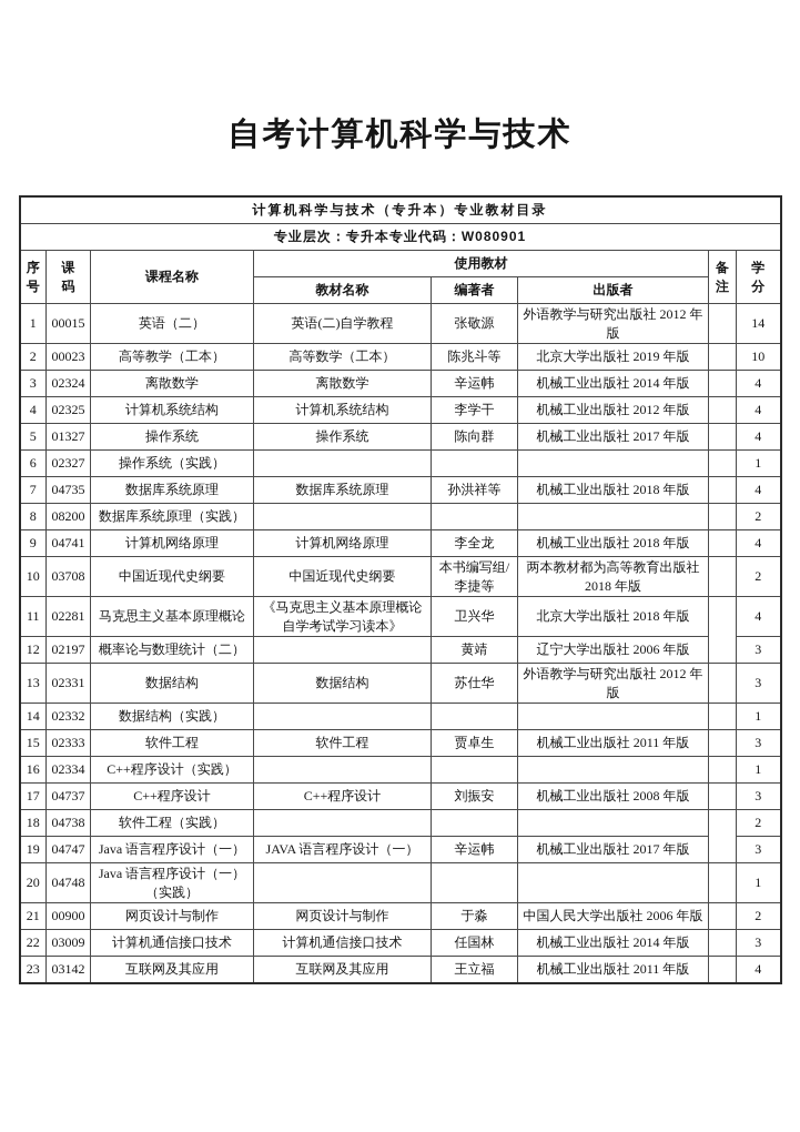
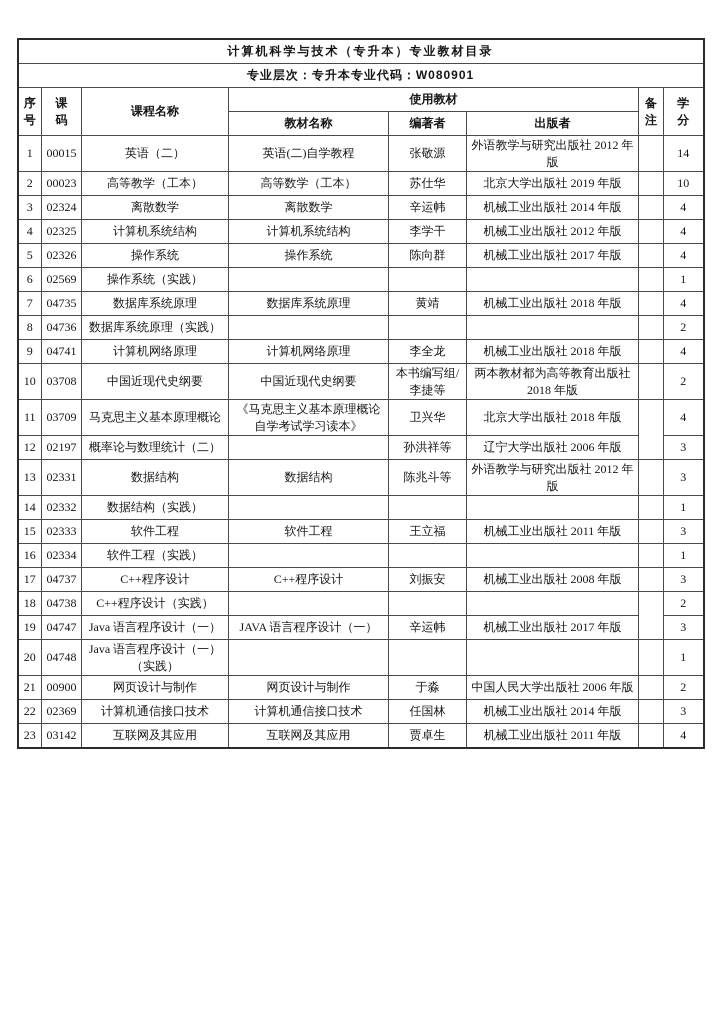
- 自考计算机科学与技术
  计算机科学与技术（专升本）专业教材目录
  专业层次：专升本专业代码：W080901
  序 号	课 码	课程名称	使用教材	备 注	学 分
  教材名称	编著者	出版者
  1	00015	英语（二）	英语(二)自学教程	张敬源	外语教学与研究出版社 2012 年版		14
- 2	00023	高等教学（工本）	高等数学（工本）	陈兆斗等	北京大学出版社 2019 年版		10
+ 2	00023	高等教学（工本）	高等数学（工本）	苏仕华	北京大学出版社 2019 年版		10
  3	02324	离散数学	离散数学	辛运帏	机械工业出版社 2014 年版		4
  4	02325	计算机系统结构	计算机系统结构	李学干	机械工业出版社 2012 年版		4
- 5	01327	操作系统	操作系统	陈向群	机械工业出版社 2017 年版		4
+ 5	02326	操作系统	操作系统	陈向群	机械工业出版社 2017 年版		4
- 6	02327	操作系统（实践）					1
+ 6	02569	操作系统（实践）					1
- 7	04735	数据库系统原理	数据库系统原理	孙洪祥等	机械工业出版社 2018 年版		4
+ 7	04735	数据库系统原理	数据库系统原理	黄靖	机械工业出版社 2018 年版		4
- 8	08200	数据库系统原理（实践）					2
+ 8	04736	数据库系统原理（实践）					2
  9	04741	计算机网络原理	计算机网络原理	李全龙	机械工业出版社 2018 年版		4
  10	03708	中国近现代史纲要	中国近现代史纲要	本书编写组/李捷等	两本教材都为高等教育出版社 2018 年版		2
- 11	02281	马克思主义基本原理概论	《马克思主义基本原理概论自学考试学习读本》	卫兴华	北京大学出版社 2018 年版		4
+ 11	03709	马克思主义基本原理概论	《马克思主义基本原理概论自学考试学习读本》	卫兴华	北京大学出版社 2018 年版		4
- 12	02197	概率论与数理统计（二）		黄靖	辽宁大学出版社 2006 年版	3
+ 12	02197	概率论与数理统计（二）		孙洪祥等	辽宁大学出版社 2006 年版	3
- 13	02331	数据结构	数据结构	苏仕华	外语教学与研究出版社 2012 年版		3
+ 13	02331	数据结构	数据结构	陈兆斗等	外语教学与研究出版社 2012 年版		3
  14	02332	数据结构（实践）					1
- 15	02333	软件工程	软件工程	贾卓生	机械工业出版社 2011 年版		3
+ 15	02333	软件工程	软件工程	王立福	机械工业出版社 2011 年版		3
- 16	02334	C++程序设计（实践）					1
+ 16	02334	软件工程（实践）					1
  17	04737	C++程序设计	C++程序设计	刘振安	机械工业出版社 2008 年版		3
- 18	04738	软件工程（实践）					2
+ 18	04738	C++程序设计（实践）					2
  19	04747	Java 语言程序设计（一）	JAVA 语言程序设计（一）	辛运帏	机械工业出版社 2017 年版	3
  20	04748	Java 语言程序设计（一）（实践）					1
  21	00900	网页设计与制作	网页设计与制作	于淼	中国人民大学出版社 2006 年版		2
- 22	03009	计算机通信接口技术	计算机通信接口技术	任国林	机械工业出版社 2014 年版		3
+ 22	02369	计算机通信接口技术	计算机通信接口技术	任国林	机械工业出版社 2014 年版		3
- 23	03142	互联网及其应用	互联网及其应用	王立福	机械工业出版社 2011 年版		4
+ 23	03142	互联网及其应用	互联网及其应用	贾卓生	机械工业出版社 2011 年版		4
